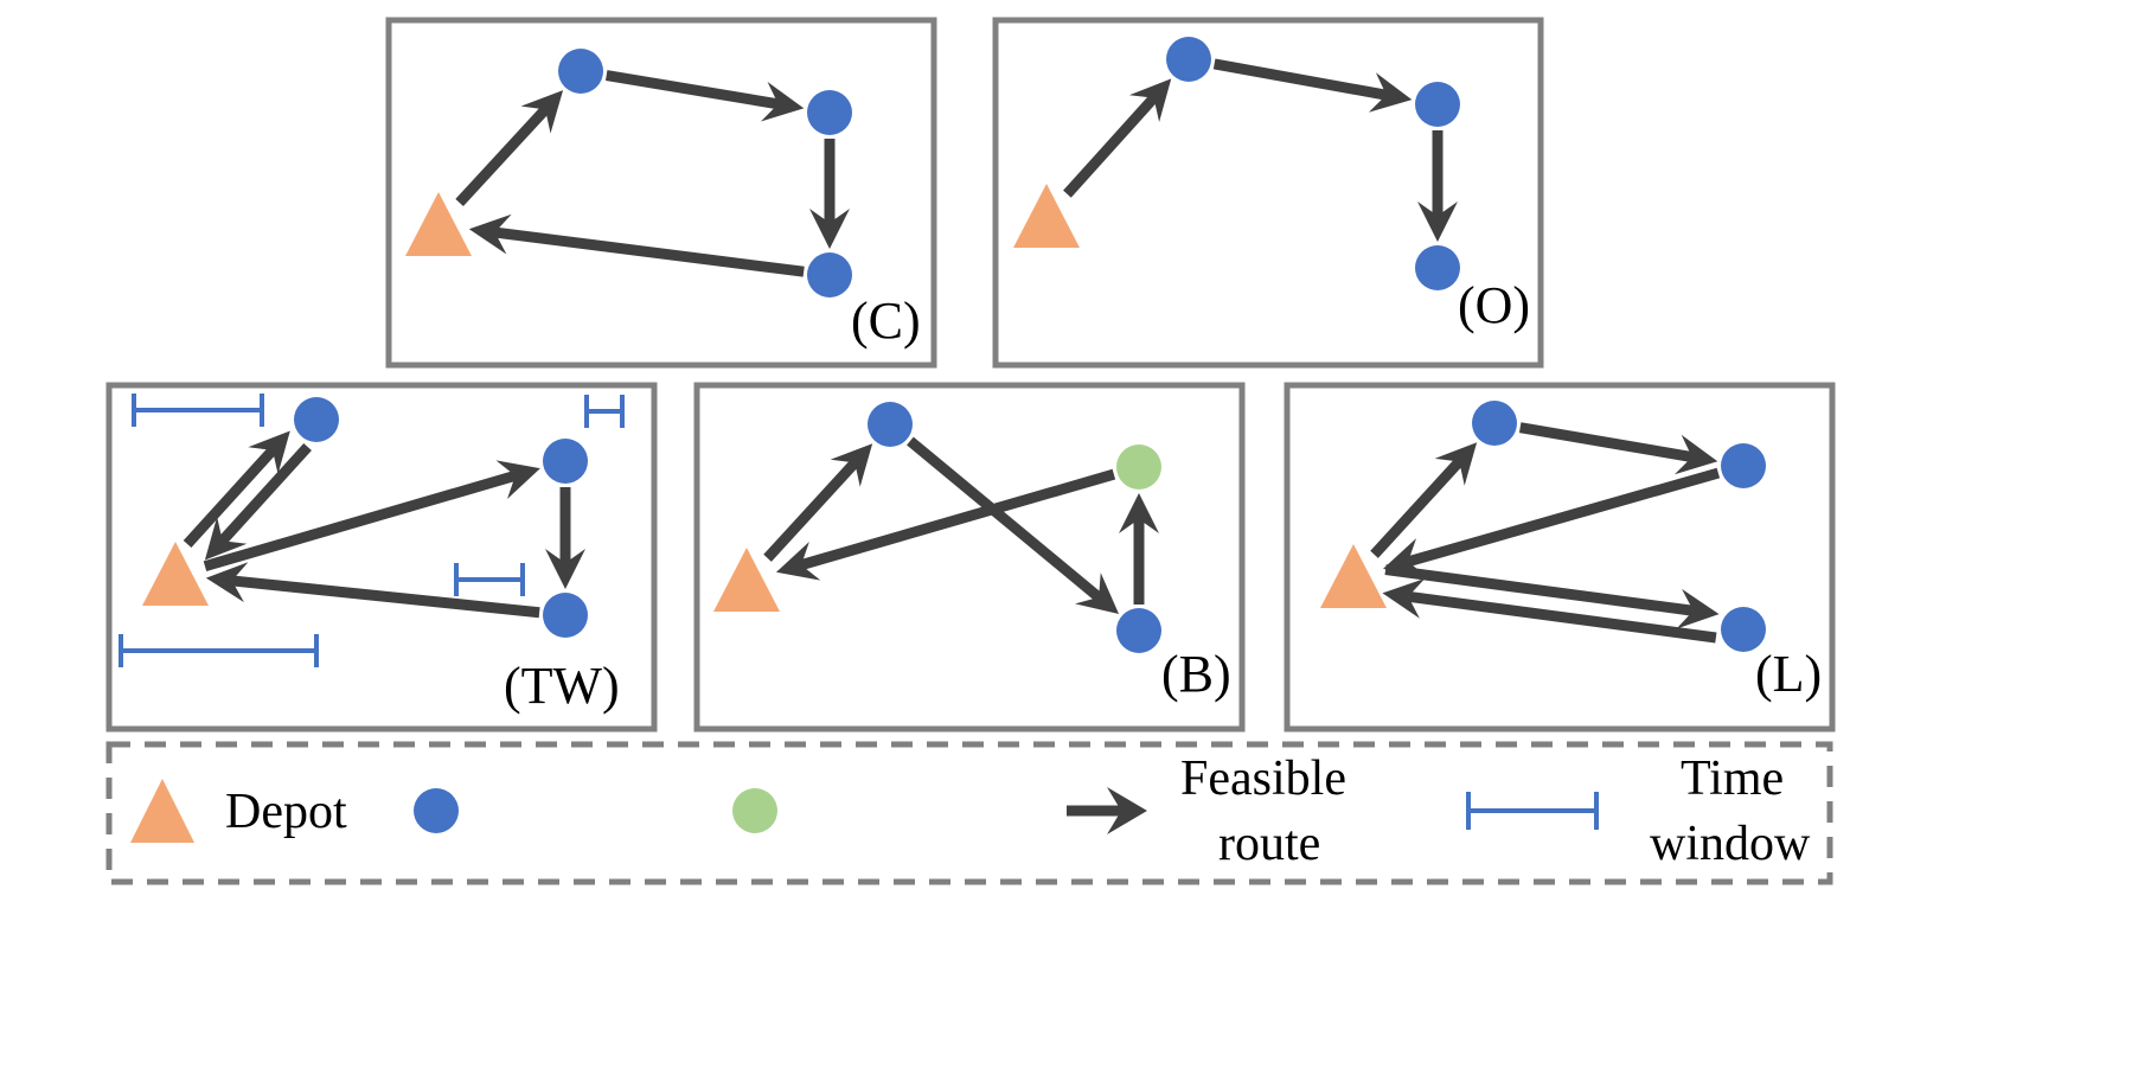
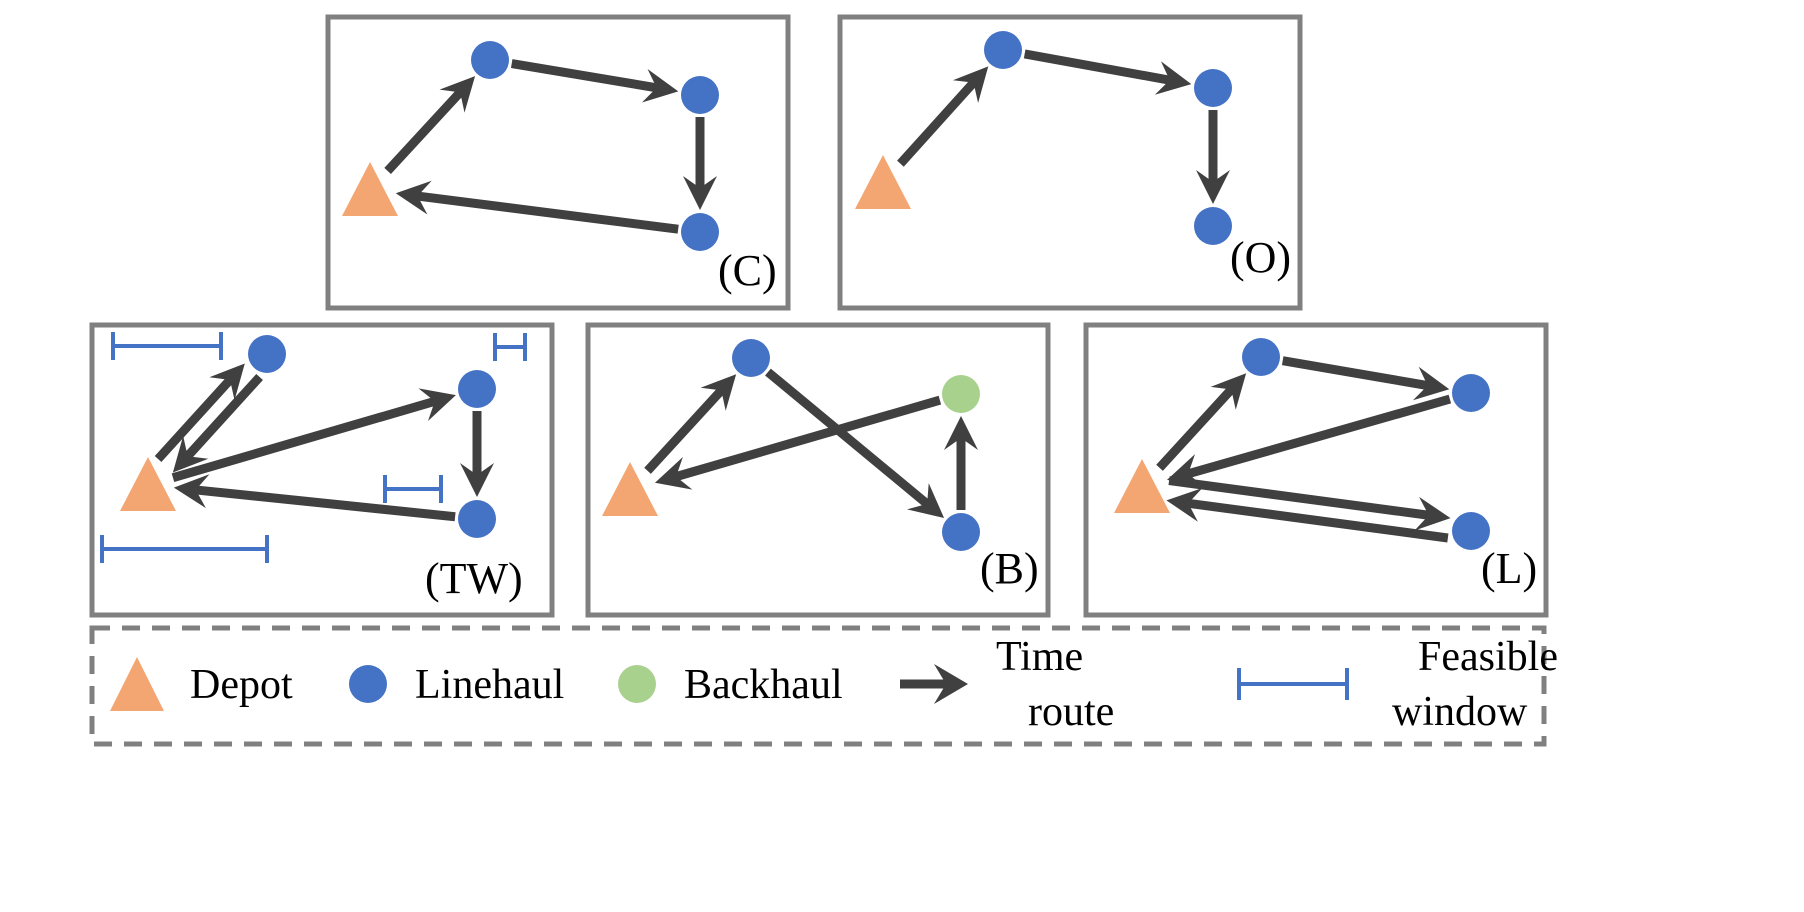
  (C)
  (O)
  (TW)
  (B)
  (L)
  Depot
+ Linehaul
+ Backhaul
- Feasible
+ Time
  route
- Time
+ Feasible
  window
